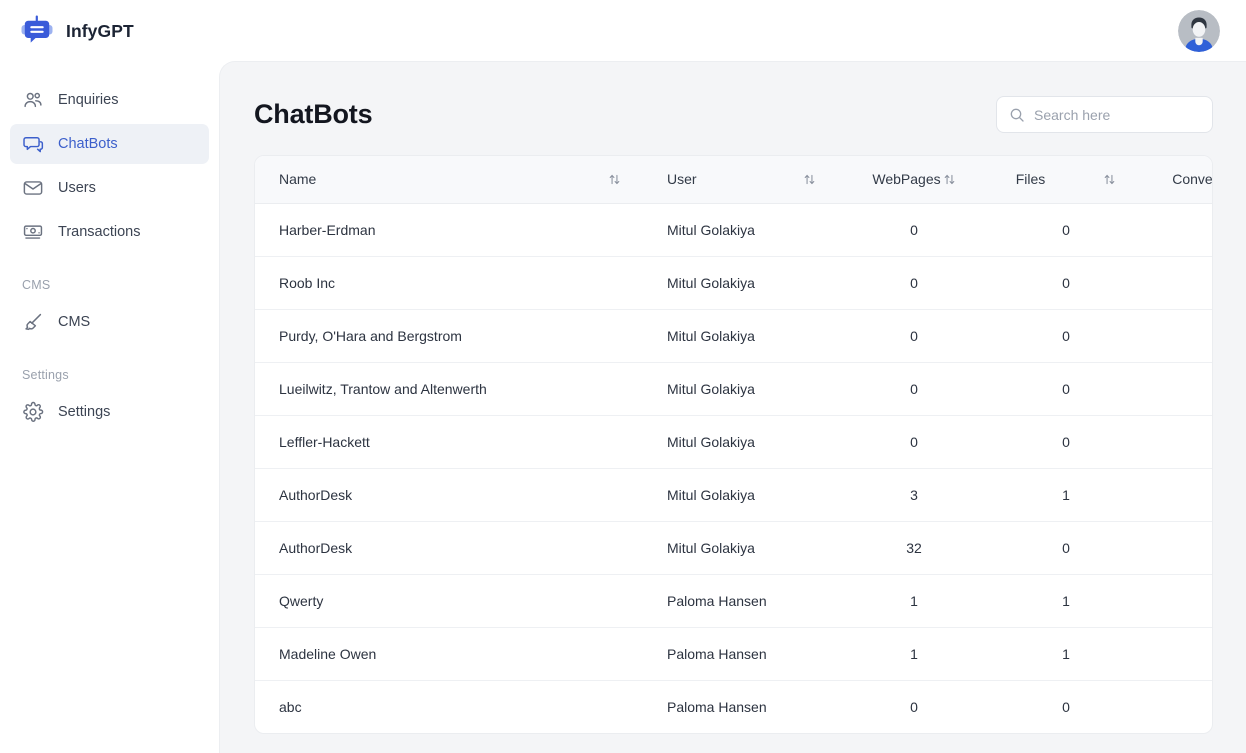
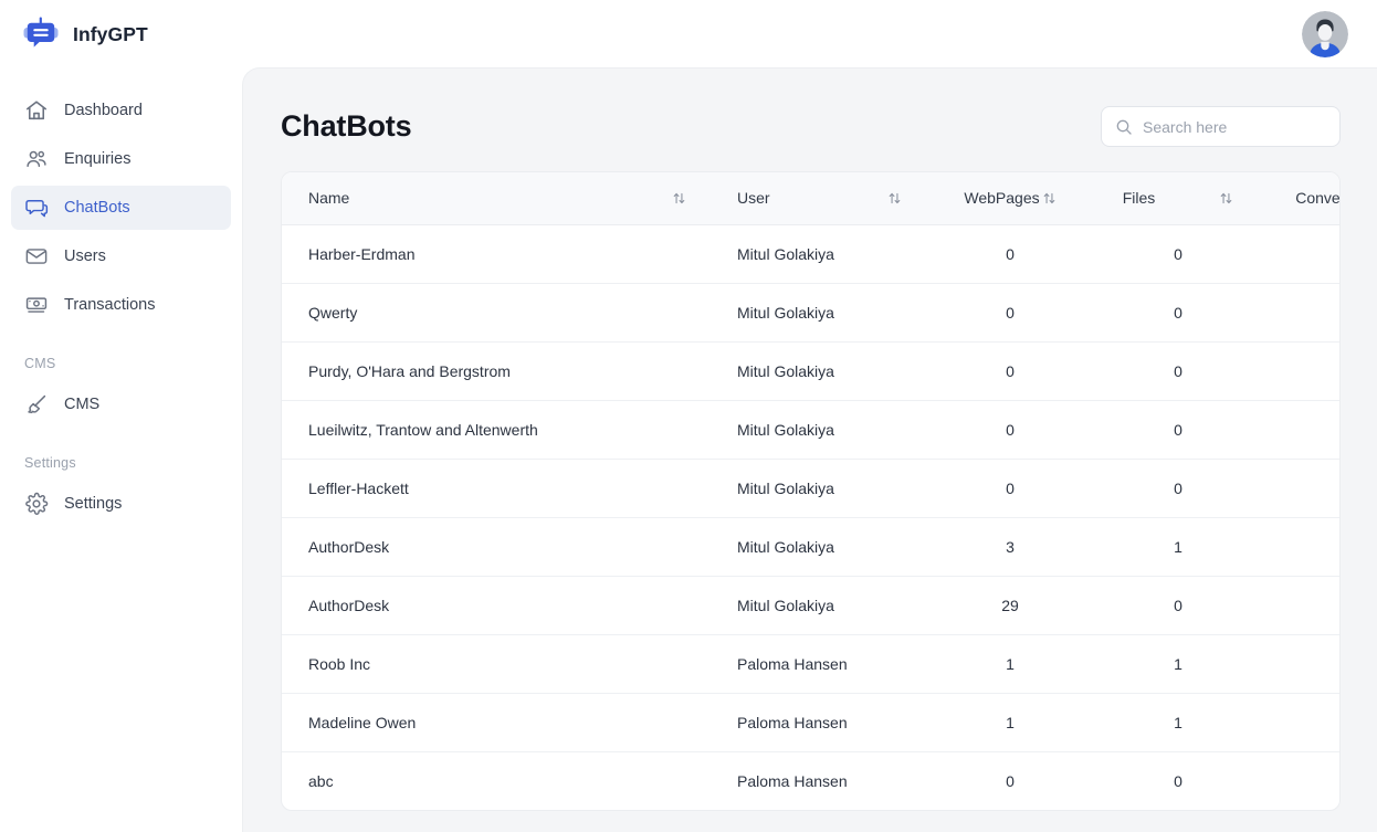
  InfyGPT
+ Dashboard
  Enquiries
  ChatBots
  Users
  Transactions
  CMS
  CMS
  Settings
  Settings
  ChatBots
  Search here
  Name	User	WebPages	Files	Conve
  Harber-Erdman	Mitul Golakiya	0	0
- Roob Inc	Mitul Golakiya	0	0
+ Qwerty	Mitul Golakiya	0	0
  Purdy, O'Hara and Bergstrom	Mitul Golakiya	0	0
  Lueilwitz, Trantow and Altenwerth	Mitul Golakiya	0	0
  Leffler-Hackett	Mitul Golakiya	0	0
  AuthorDesk	Mitul Golakiya	3	1
- AuthorDesk	Mitul Golakiya	32	0
+ AuthorDesk	Mitul Golakiya	29	0
- Qwerty	Paloma Hansen	1	1
+ Roob Inc	Paloma Hansen	1	1
  Madeline Owen	Paloma Hansen	1	1
  abc	Paloma Hansen	0	0
